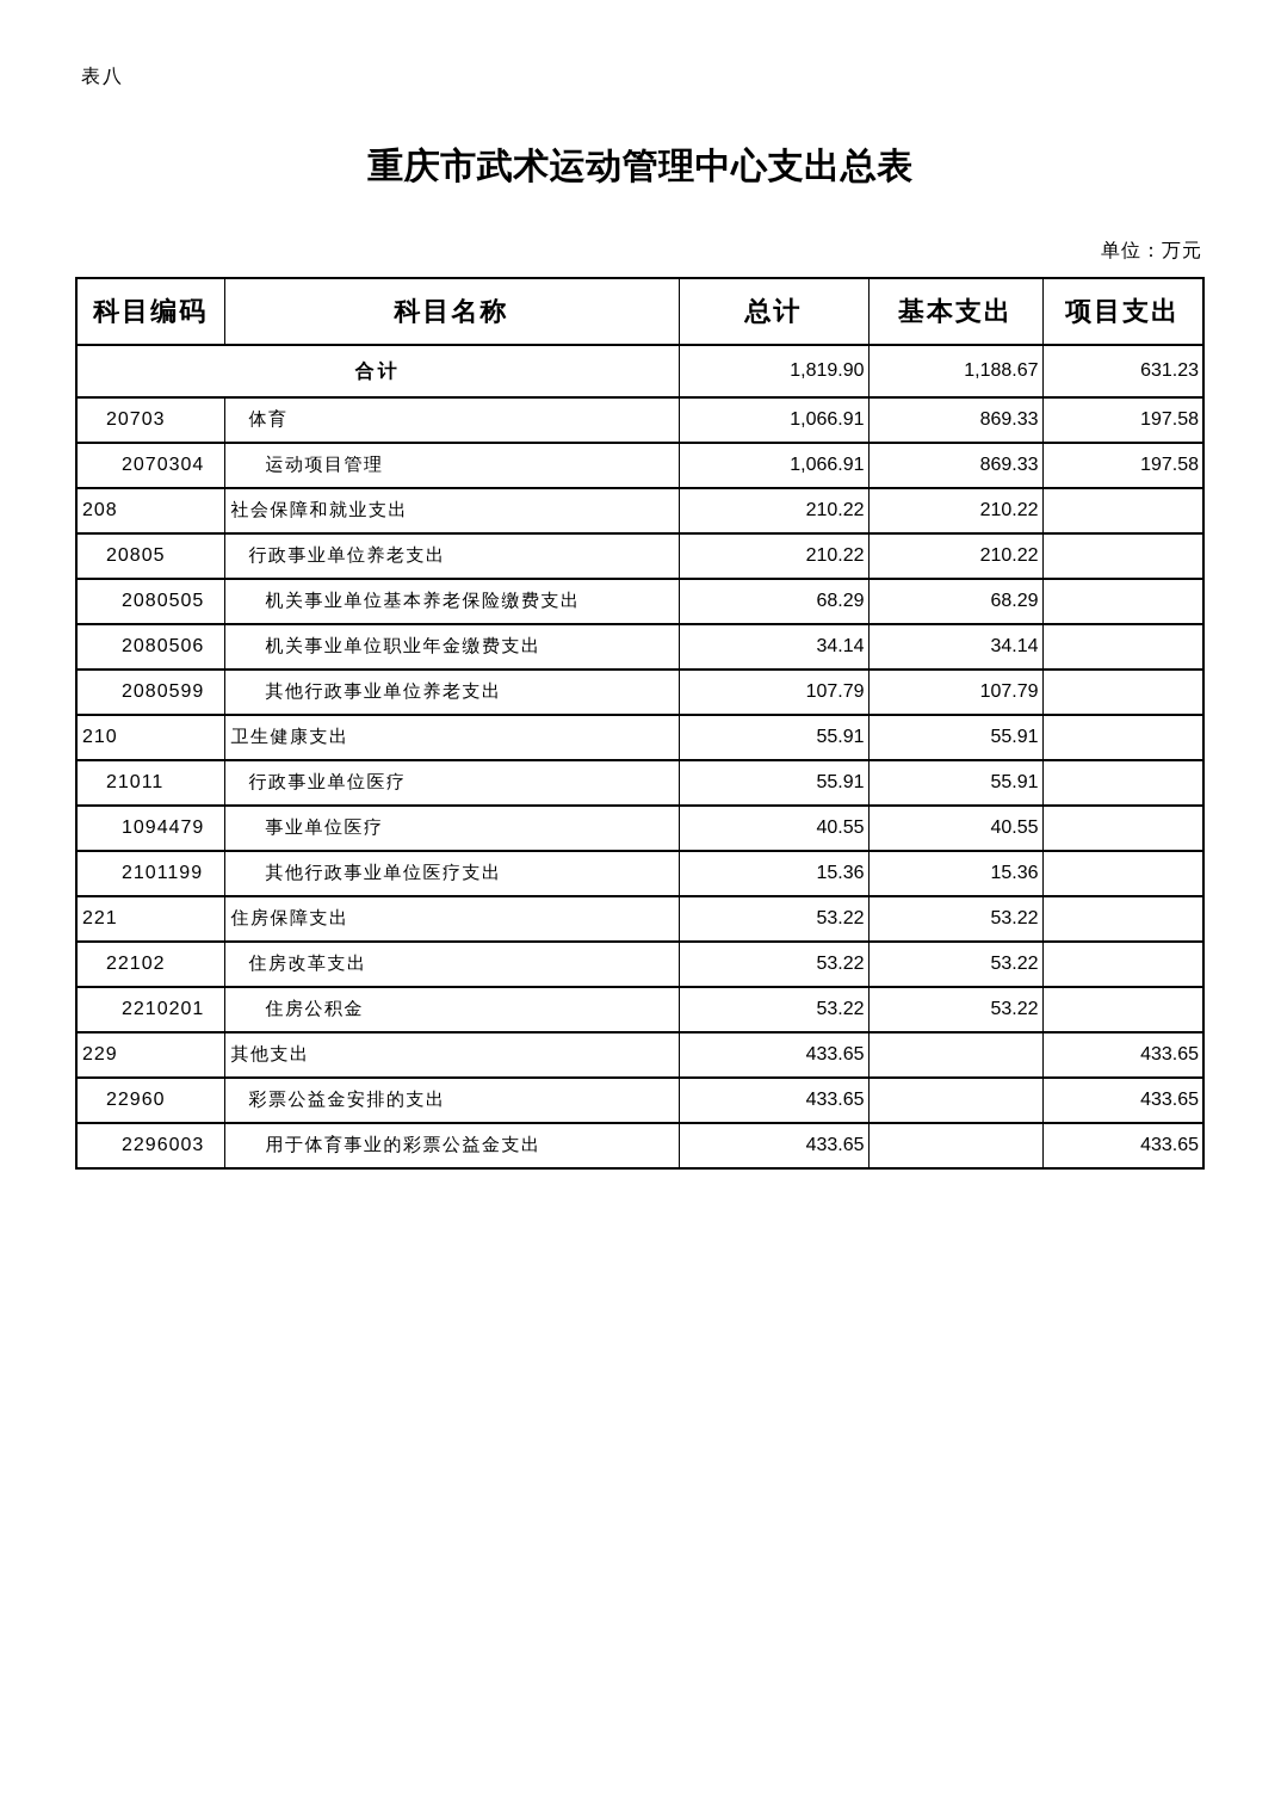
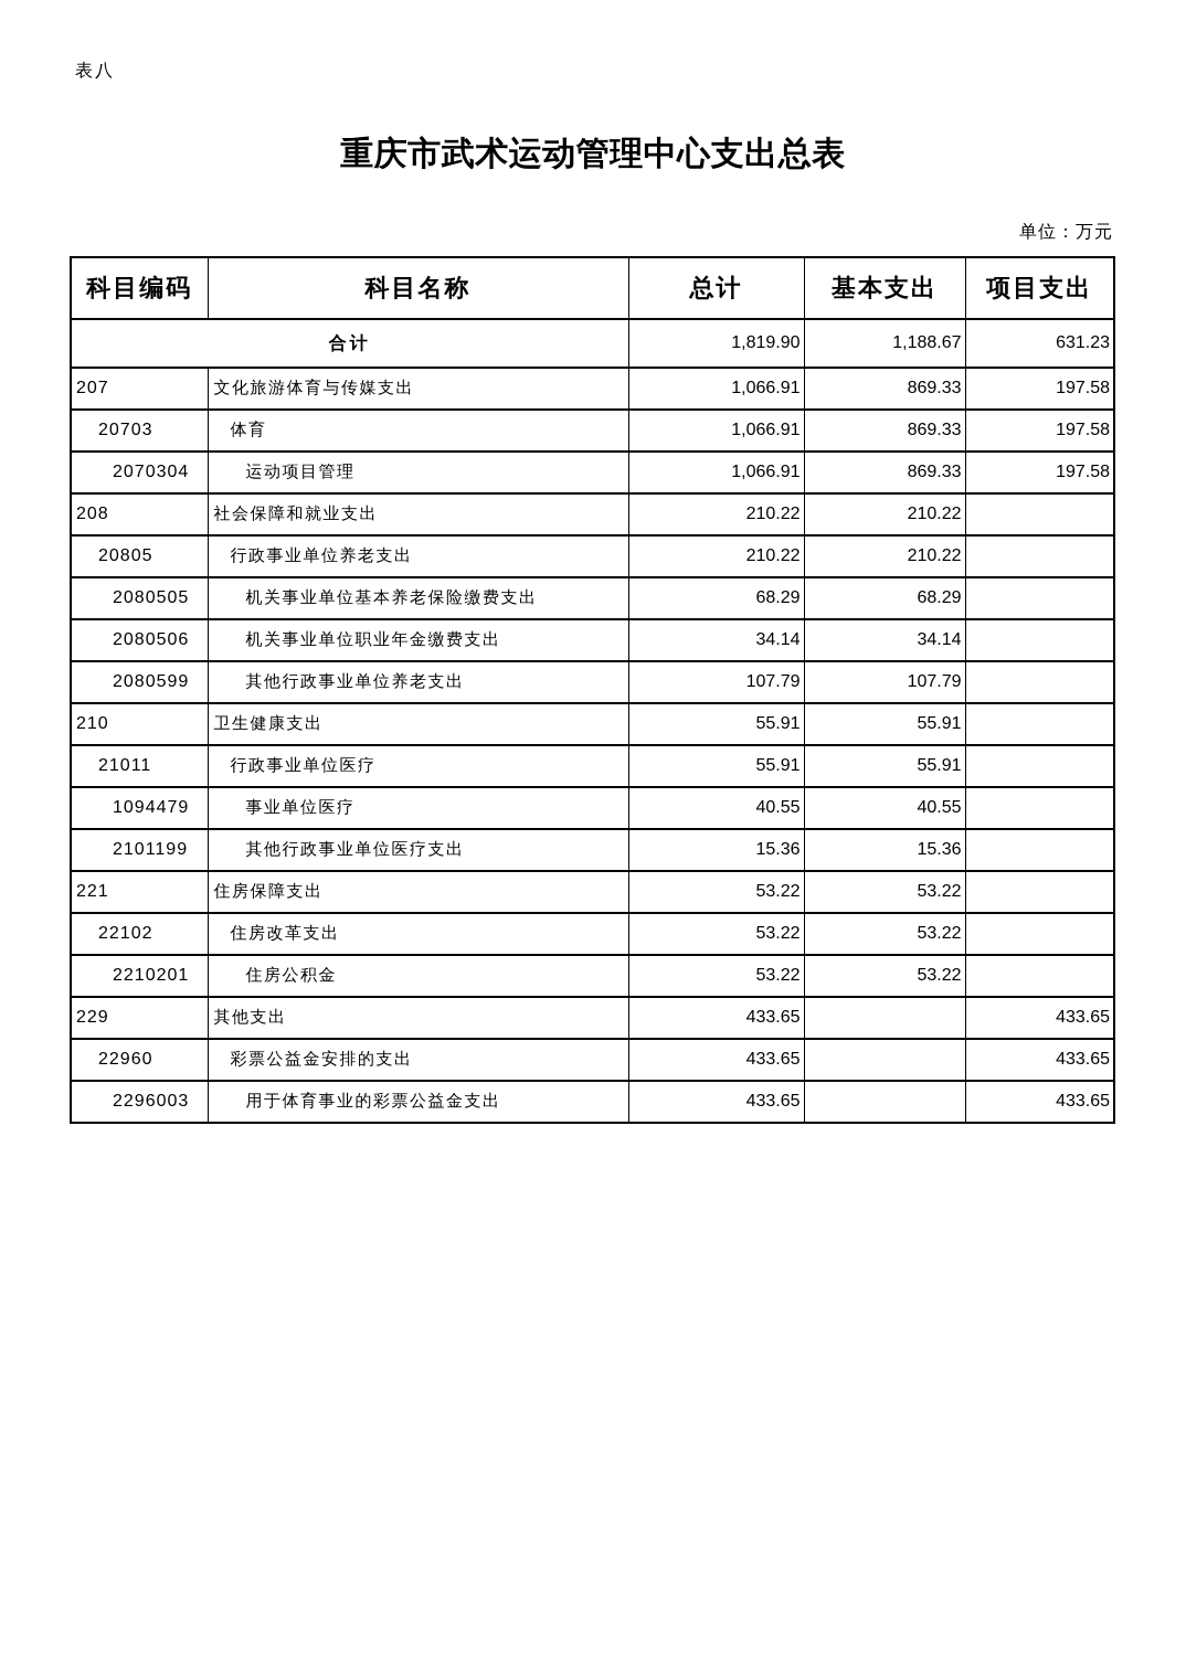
  表八
  重庆市武术运动管理中心支出总表
  单位：万元
  科目编码	科目名称	总计	基本支出	项目支出
  合计	1,819.90	1,188.67	631.23
+ 207	文化旅游体育与传媒支出	1,066.91	869.33	197.58
  20703	体育	1,066.91	869.33	197.58
  2070304	运动项目管理	1,066.91	869.33	197.58
  208	社会保障和就业支出	210.22	210.22
  20805	行政事业单位养老支出	210.22	210.22
  2080505	机关事业单位基本养老保险缴费支出	68.29	68.29
  2080506	机关事业单位职业年金缴费支出	34.14	34.14
  2080599	其他行政事业单位养老支出	107.79	107.79
  210	卫生健康支出	55.91	55.91
  21011	行政事业单位医疗	55.91	55.91
  1094479	事业单位医疗	40.55	40.55
  2101199	其他行政事业单位医疗支出	15.36	15.36
  221	住房保障支出	53.22	53.22
  22102	住房改革支出	53.22	53.22
  2210201	住房公积金	53.22	53.22
  229	其他支出	433.65		433.65
  22960	彩票公益金安排的支出	433.65		433.65
  2296003	用于体育事业的彩票公益金支出	433.65		433.65
